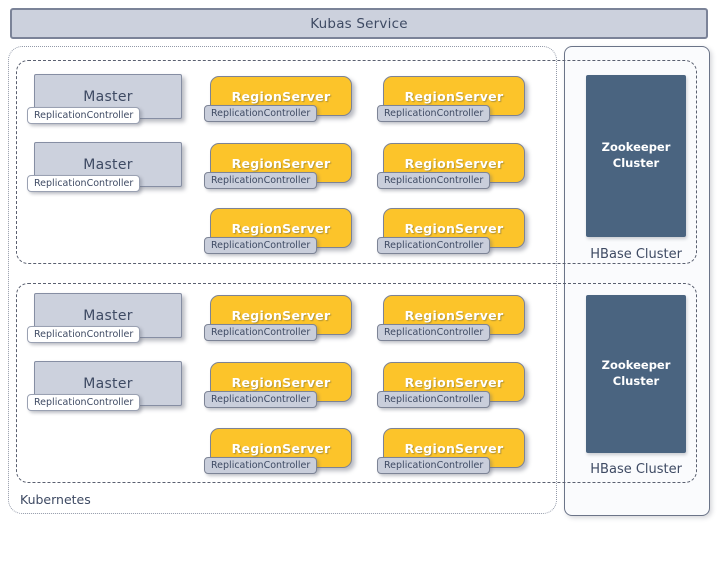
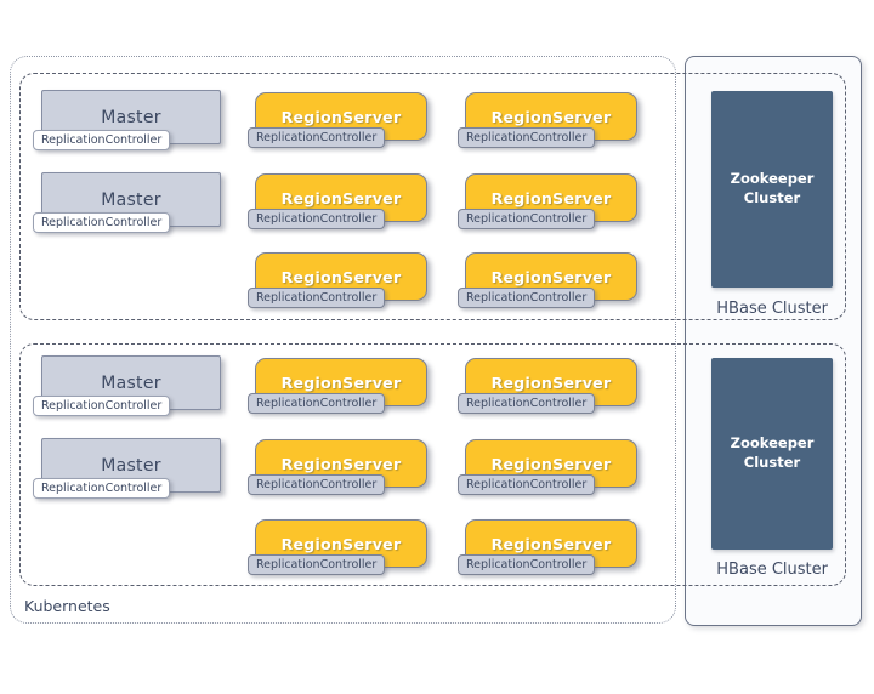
- Kubas Service
  Zookeeper Cluster
  Zookeeper Cluster
  HBase Cluster
  HBase Cluster
  Master
  Master
  RegionServer
  RegionServer
  RegionServer
  RegionServer
  RegionServer
  RegionServer
  ReplicationController
  ReplicationController
  ReplicationController
  ReplicationController
  ReplicationController
  ReplicationController
  ReplicationController
  ReplicationController
  Master
  Master
  RegionServer
  RegionServer
  RegionServer
  RegionServer
  RegionServer
  RegionServer
  ReplicationController
  ReplicationController
  ReplicationController
  ReplicationController
  ReplicationController
  ReplicationController
  ReplicationController
  ReplicationController
  Kubernetes
